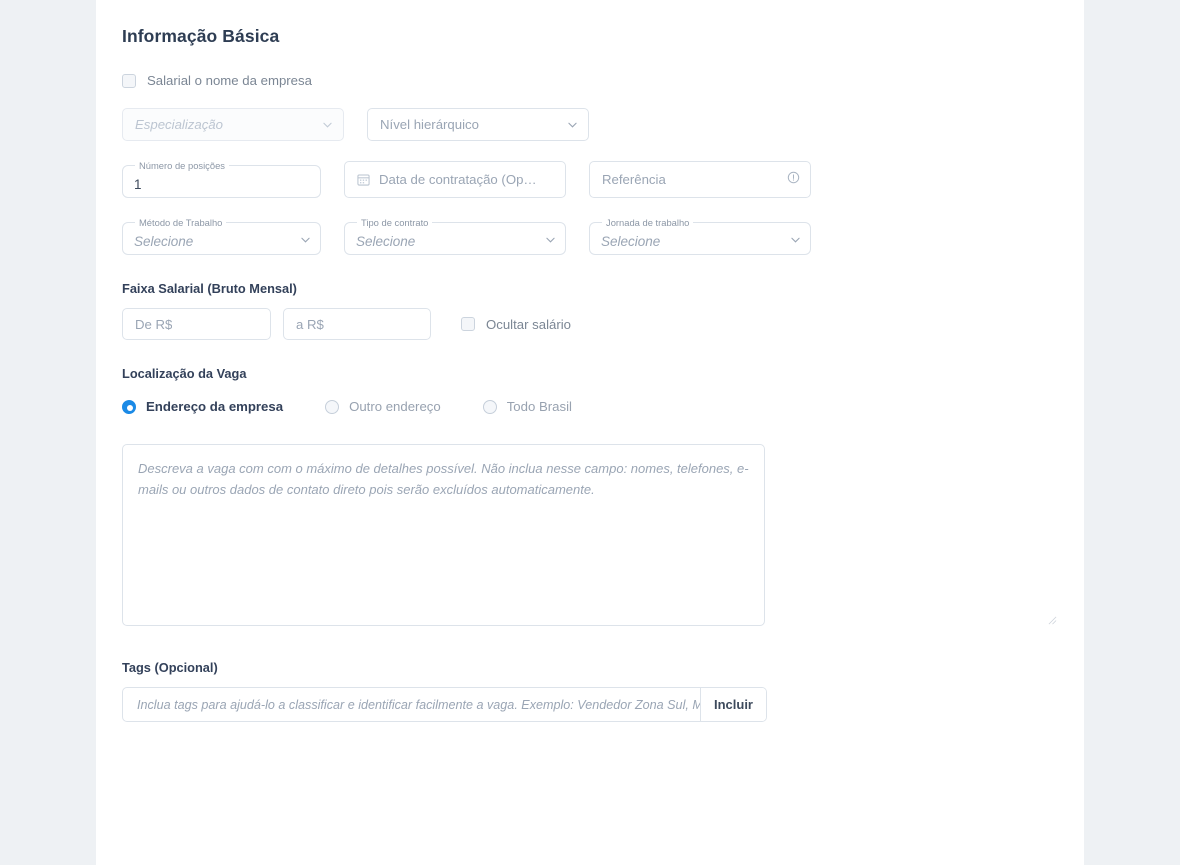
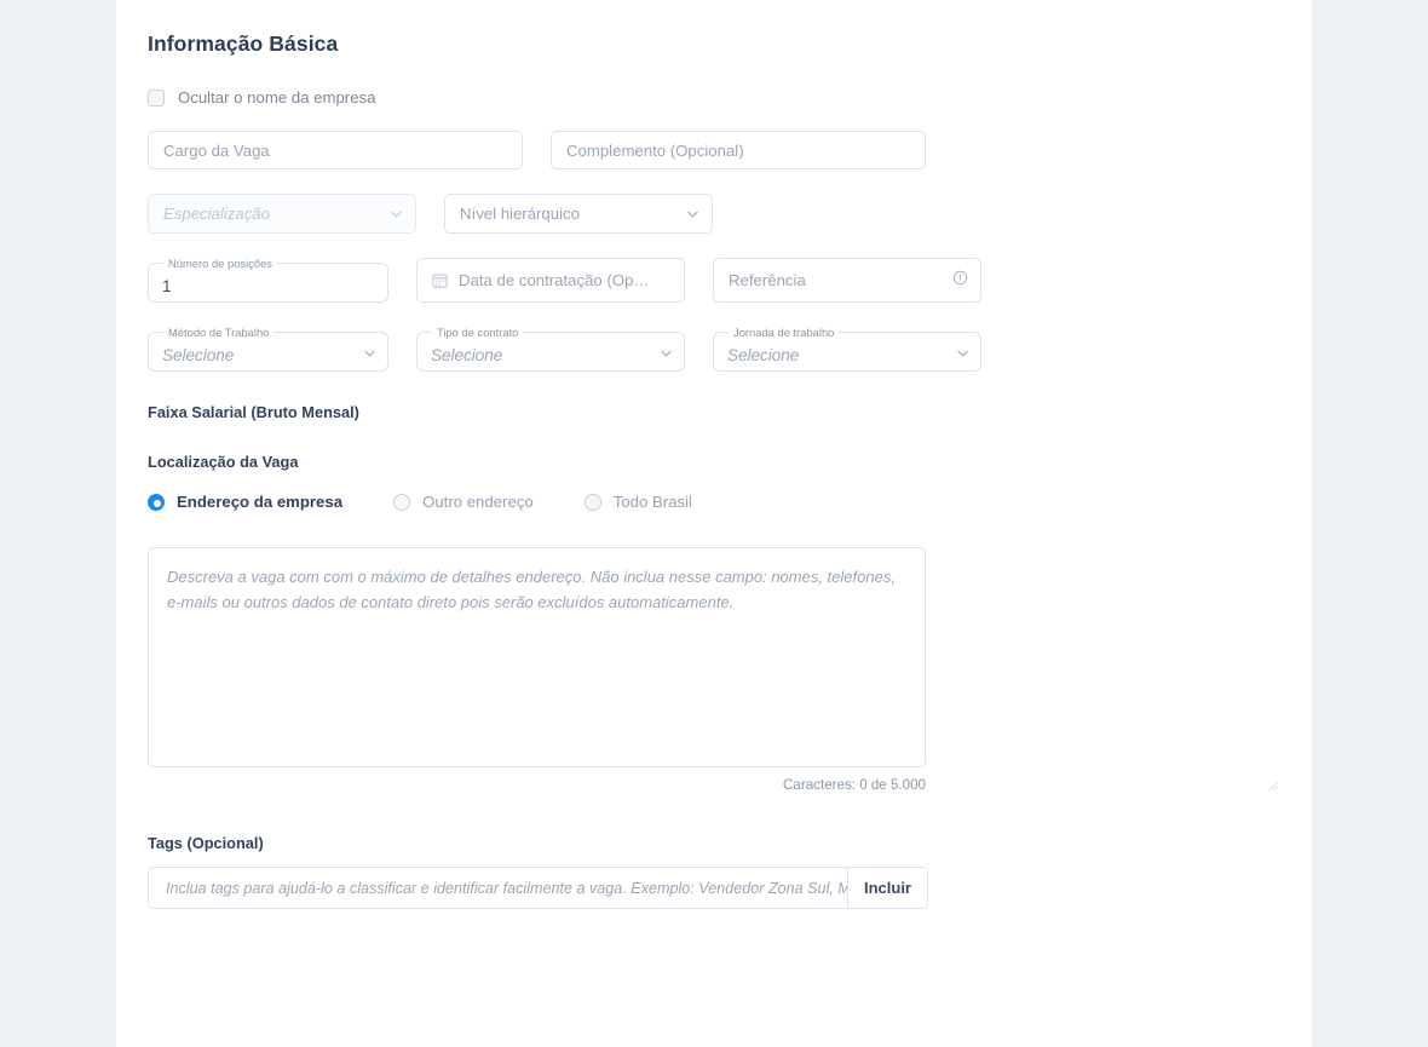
  Informação Básica
- Salarial o nome da empresa
+ Ocultar o nome da empresa
+ Cargo da Vaga
+ Complemento (Opcional)
  Especialização
  Nível hierárquico
  Número de posições
  1
  Data de contratação (Op…
  Referência
  Método de Trabalho
  Selecione
  Tipo de contrato
  Selecione
  Jornada de trabalho
  Selecione
  Faixa Salarial (Bruto Mensal)
- De R$
- a R$
- Ocultar salário
  Localização da Vaga
  Endereço da empresa
  Outro endereço
  Todo Brasil
- Descreva a vaga com com o máximo de detalhes possível. Não inclua nesse campo: nomes, telefones, e-mails ou outros dados de contato direto pois serão excluídos automaticamente.
+ Descreva a vaga com com o máximo de detalhes endereço. Não inclua nesse campo: nomes, telefones, e-mails ou outros dados de contato direto pois serão excluídos automaticamente.
+ Caracteres: 0 de 5.000
  Tags (Opcional)
  Inclua tags para ajudá-lo a classificar e identificar facilmente a vaga. Exemplo: Vendedor Zona Sul, M
  Incluir
